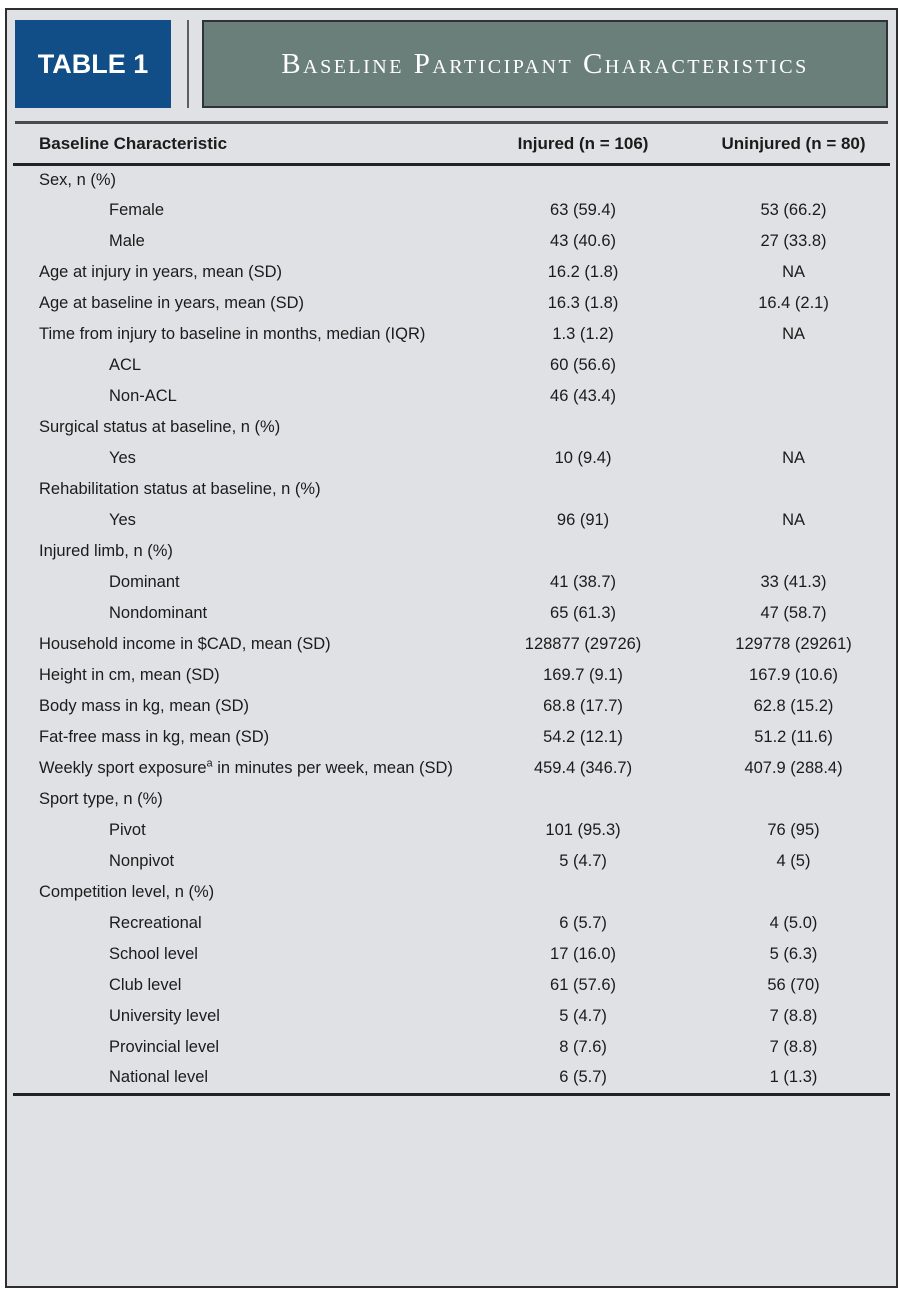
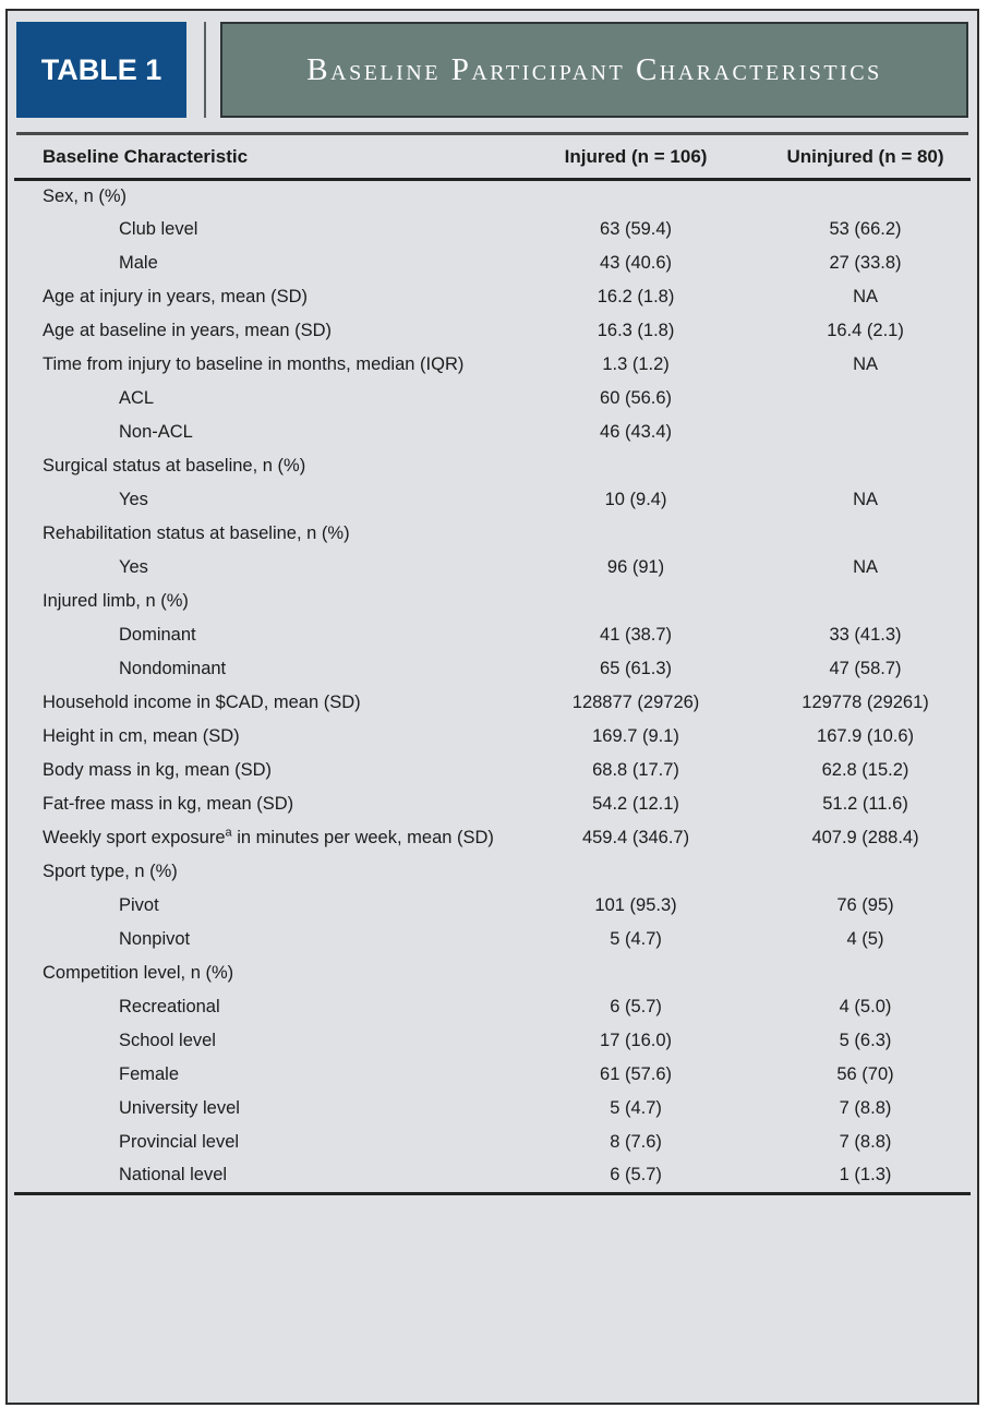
  TABLE 1
  Baseline Participant Characteristics
  Baseline Characteristic	Injured (n = 106)	Uninjured (n = 80)
  Sex, n (%)
- Female	63 (59.4)	53 (66.2)
+ Club level	63 (59.4)	53 (66.2)
  Male	43 (40.6)	27 (33.8)
  Age at injury in years, mean (SD)	16.2 (1.8)	NA
  Age at baseline in years, mean (SD)	16.3 (1.8)	16.4 (2.1)
  Time from injury to baseline in months, median (IQR)	1.3 (1.2)	NA
  ACL	60 (56.6)
  Non-ACL	46 (43.4)
  Surgical status at baseline, n (%)
  Yes	10 (9.4)	NA
  Rehabilitation status at baseline, n (%)
  Yes	96 (91)	NA
  Injured limb, n (%)
  Dominant	41 (38.7)	33 (41.3)
  Nondominant	65 (61.3)	47 (58.7)
  Household income in $CAD, mean (SD)	128877 (29726)	129778 (29261)
  Height in cm, mean (SD)	169.7 (9.1)	167.9 (10.6)
  Body mass in kg, mean (SD)	68.8 (17.7)	62.8 (15.2)
  Fat-free mass in kg, mean (SD)	54.2 (12.1)	51.2 (11.6)
  Weekly sport exposurea in minutes per week, mean (SD)	459.4 (346.7)	407.9 (288.4)
  Sport type, n (%)
  Pivot	101 (95.3)	76 (95)
  Nonpivot	5 (4.7)	4 (5)
  Competition level, n (%)
  Recreational	6 (5.7)	4 (5.0)
  School level	17 (16.0)	5 (6.3)
- Club level	61 (57.6)	56 (70)
+ Female	61 (57.6)	56 (70)
  University level	5 (4.7)	7 (8.8)
  Provincial level	8 (7.6)	7 (8.8)
  National level	6 (5.7)	1 (1.3)
